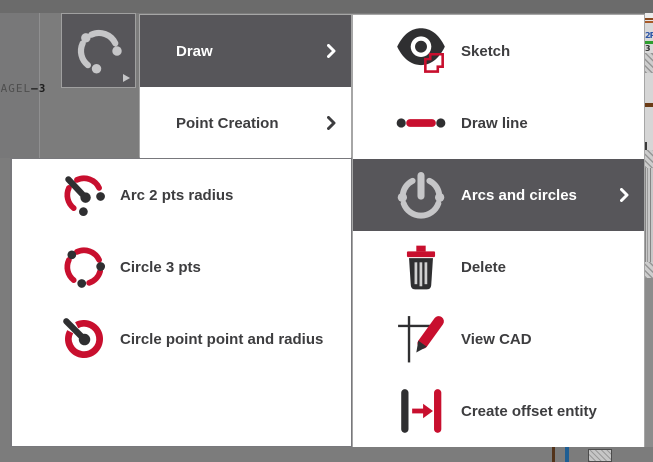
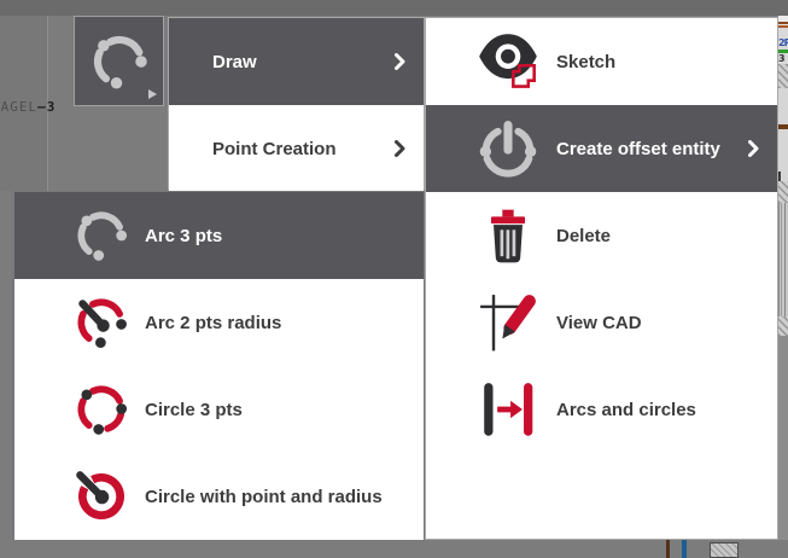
  AGEL—3
  2P
  3
  Draw
  Point Creation
+ Arc 3 pts
  Arc 2 pts radius
  Circle 3 pts
- Circle point point and radius
+ Circle with point and radius
  Sketch
- Draw line
- Arcs and circles
+ Create offset entity
  Delete
  View CAD
- Create offset entity
+ Arcs and circles
